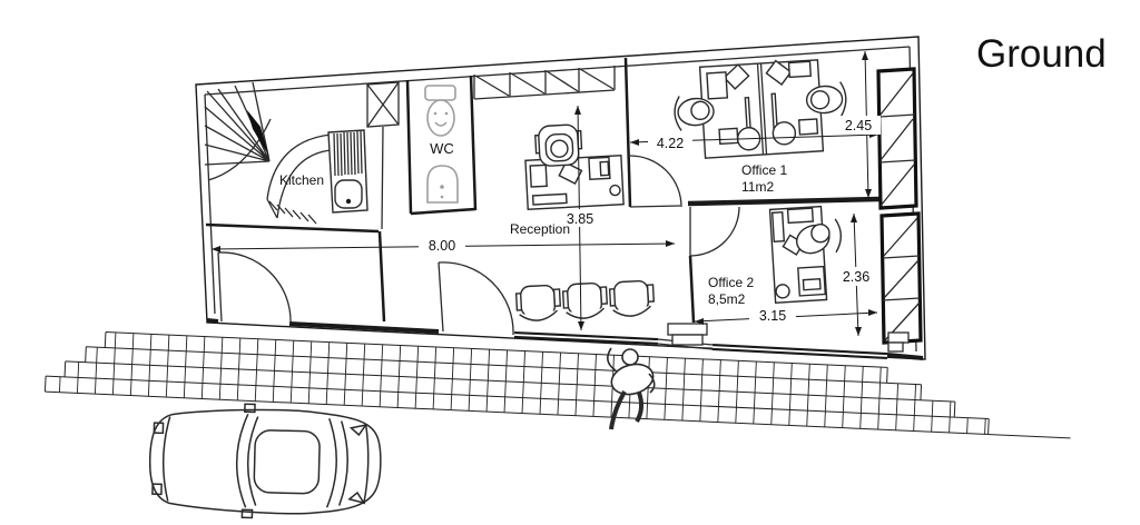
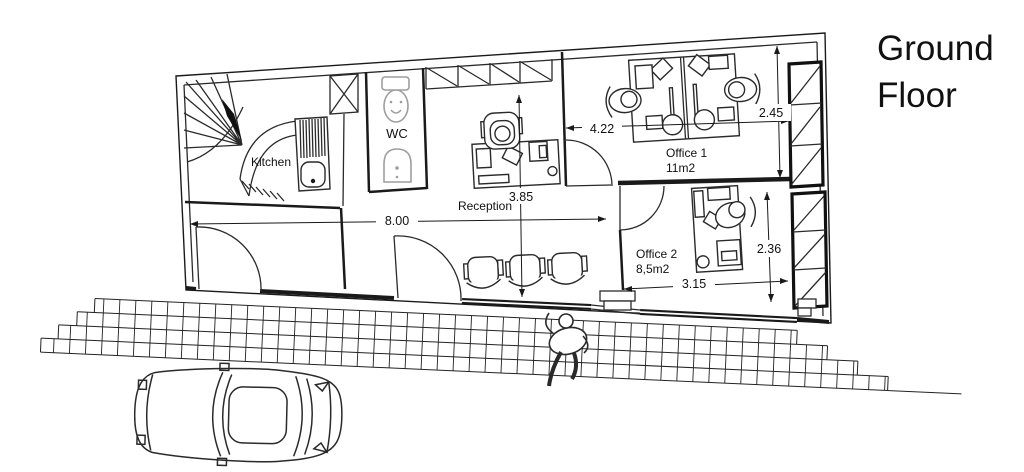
  8.00
  3.85
  4.22
  2.45
  2.36
  3.15
  Kitchen
  WC
  Reception
  Office 1
  11m2
  Office 2
  8,5m2
  Ground
+ Floor
